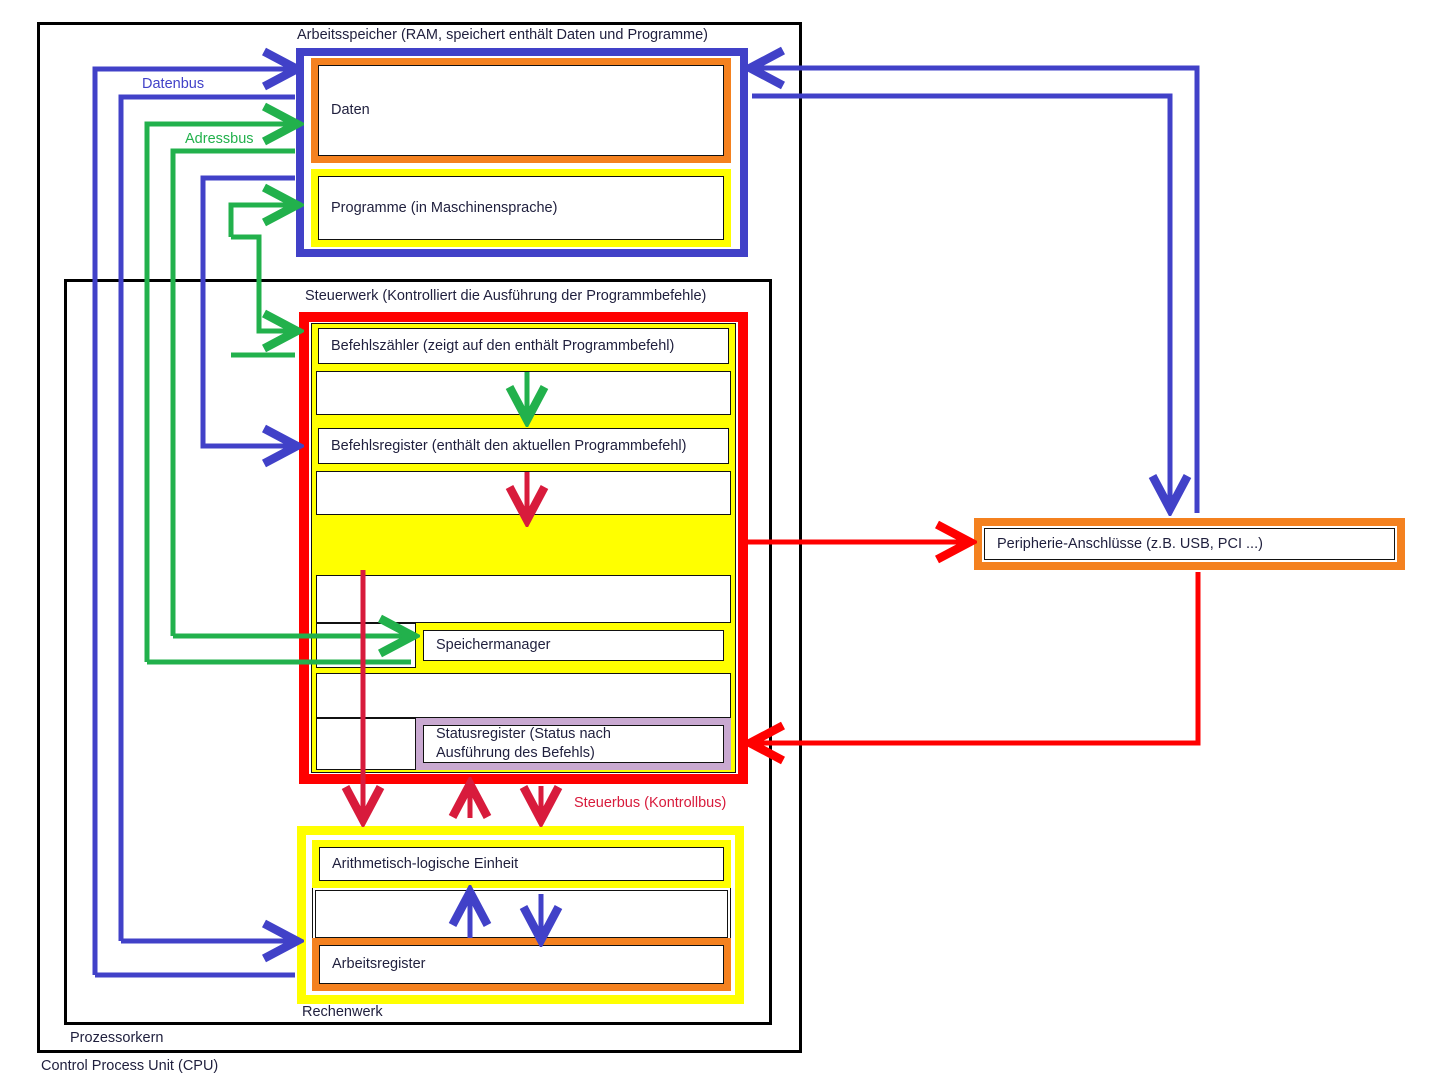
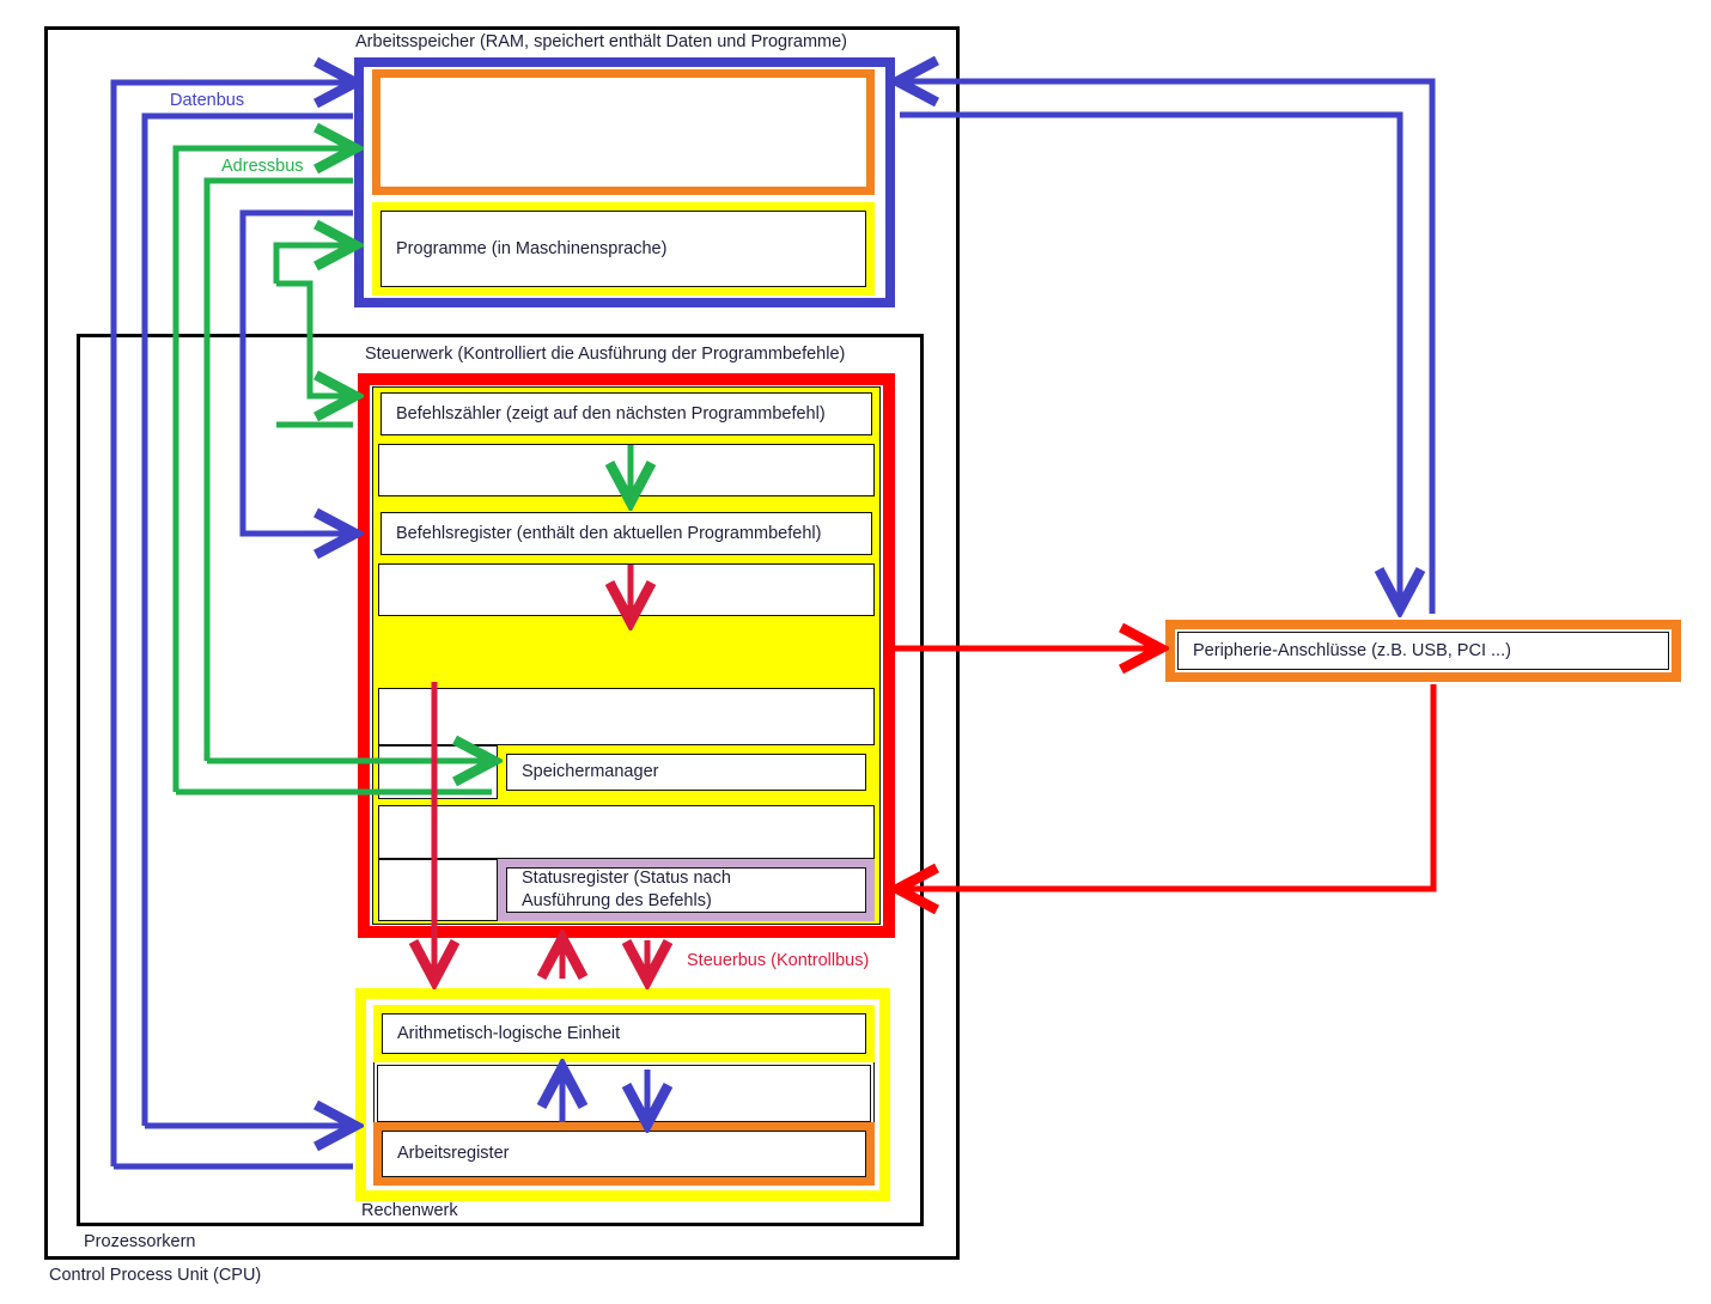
  Control Process Unit (CPU)
  Prozessorkern
  Arbeitsspeicher (RAM, speichert enthält Daten und Programme)
- Daten
  Programme (in Maschinensprache)
  Steuerwerk (Kontrolliert die Ausführung der Programmbefehle)
- Befehlszähler (zeigt auf den enthält Programmbefehl)
+ Befehlszähler (zeigt auf den nächsten Programmbefehl)
  Befehlsregister (enthält den aktuellen Programmbefehl)
  Speichermanager
  Statusregister (Status nach
  Ausführung des Befehls)
  Rechenwerk
  Arithmetisch-logische Einheit
  Arbeitsregister
  Peripherie-Anschlüsse (z.B. USB, PCI ...)
  Datenbus
  Adressbus
  Steuerbus (Kontrollbus)
